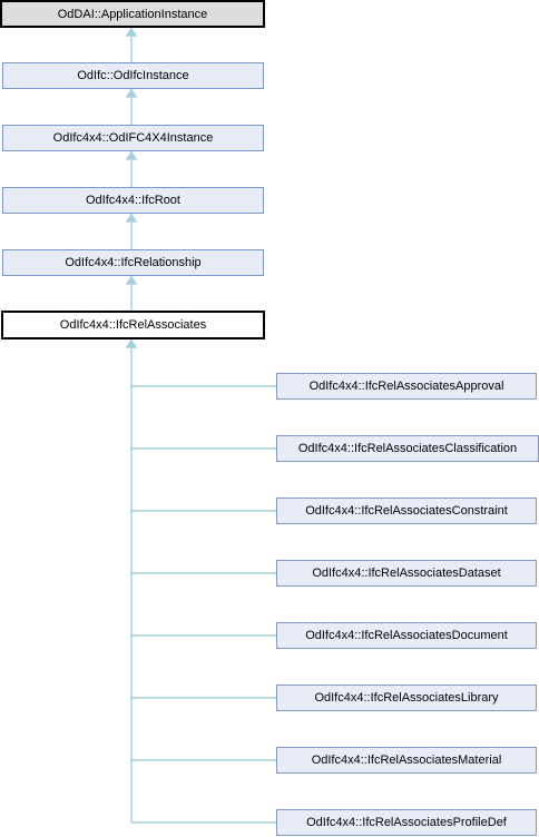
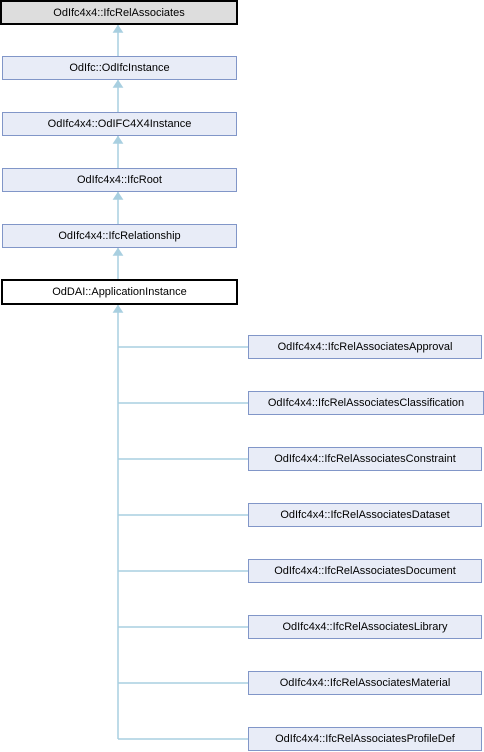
- OdDAI::ApplicationInstance
+ OdIfc4x4::IfcRelAssociates
  OdIfc::OdIfcInstance
  OdIfc4x4::OdIFC4X4Instance
  OdIfc4x4::IfcRoot
  OdIfc4x4::IfcRelationship
- OdIfc4x4::IfcRelAssociates
+ OdDAI::ApplicationInstance
  OdIfc4x4::IfcRelAssociatesApproval
  OdIfc4x4::IfcRelAssociatesClassification
  OdIfc4x4::IfcRelAssociatesConstraint
  OdIfc4x4::IfcRelAssociatesDataset
  OdIfc4x4::IfcRelAssociatesDocument
  OdIfc4x4::IfcRelAssociatesLibrary
  OdIfc4x4::IfcRelAssociatesMaterial
  OdIfc4x4::IfcRelAssociatesProfileDef
